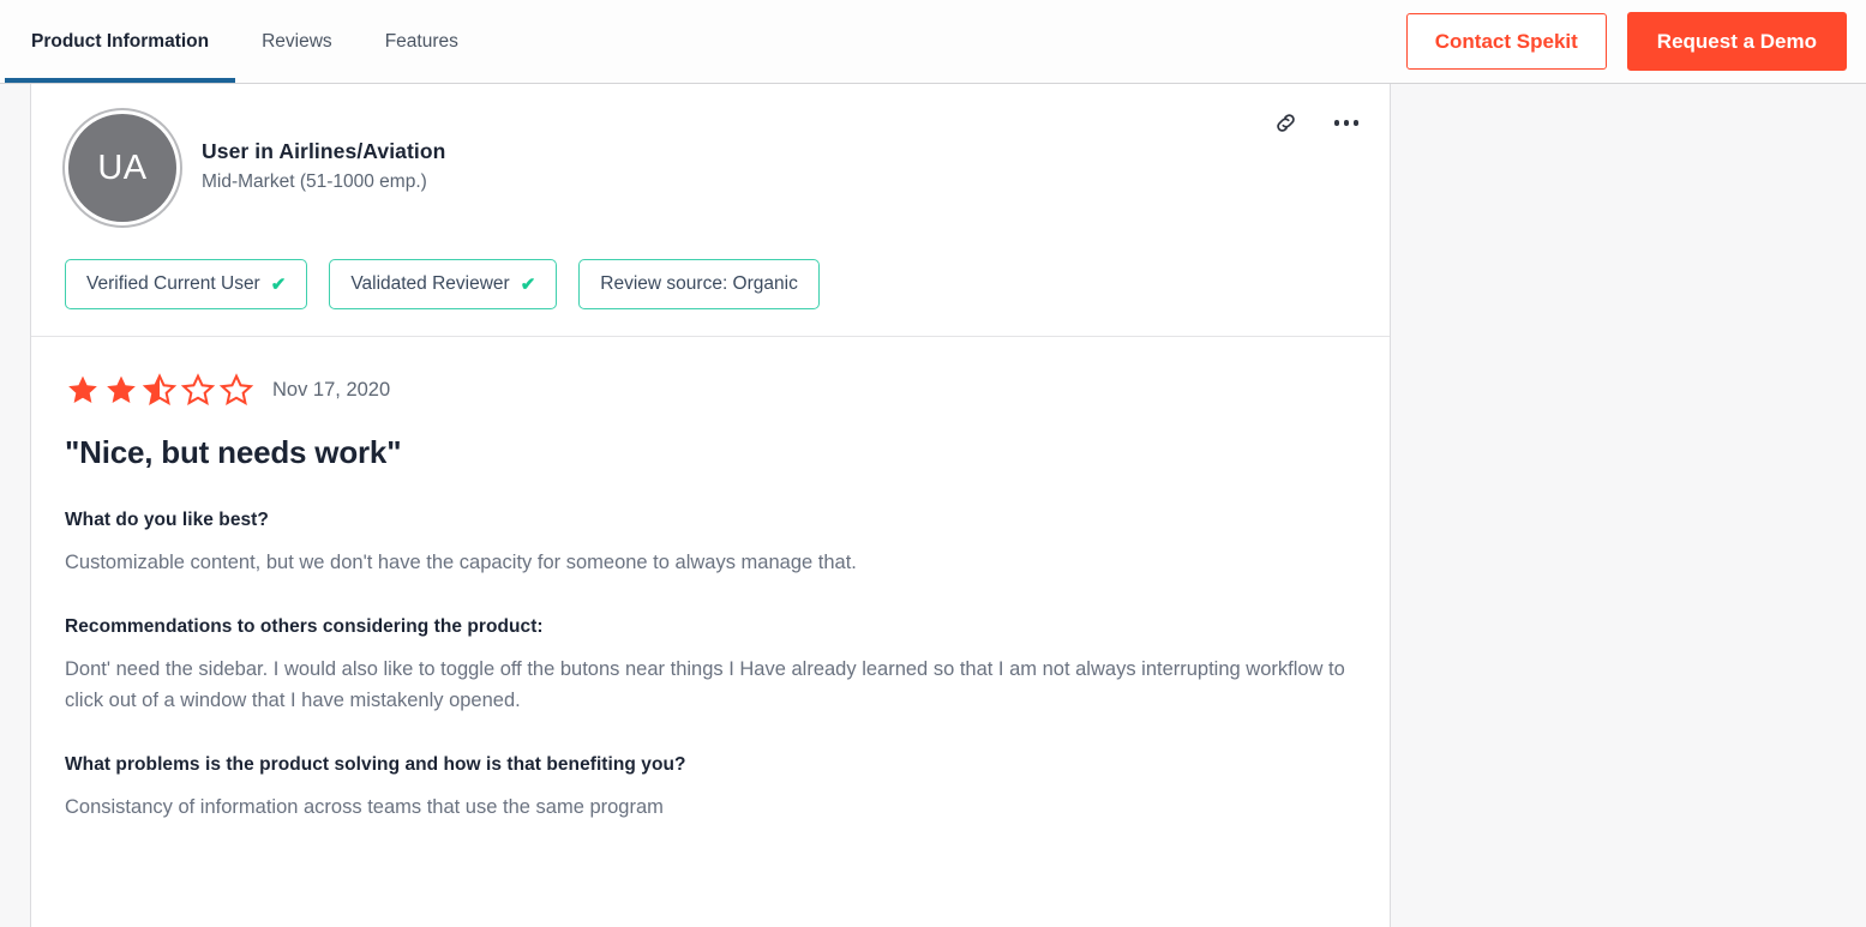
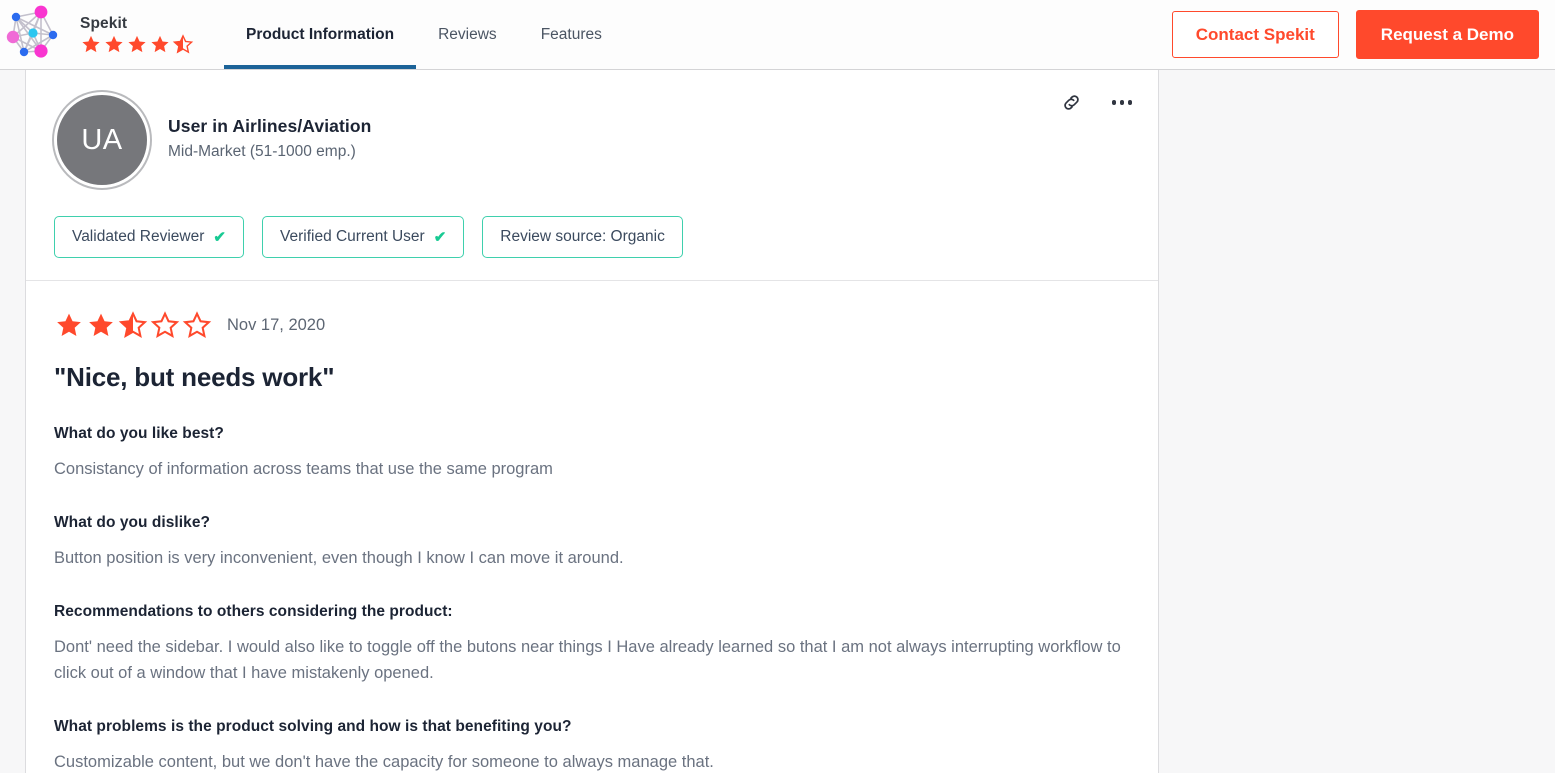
+ Spekit
  Product Information
  Reviews
  Features
  Contact Spekit
  Request a Demo
  UA
  User in Airlines/Aviation
  Mid-Market (51-1000 emp.)
- Verified Current User
+ Validated Reviewer
  ✔
- Validated Reviewer
+ Verified Current User
  ✔
  Review source: Organic
  Nov 17, 2020
  "Nice, but needs work"
  What do you like best?
- Customizable content, but we don't have the capacity for someone to always manage that.
+ Consistancy of information across teams that use the same program
+ What do you dislike?
+ Button position is very inconvenient, even though I know I can move it around.
  Recommendations to others considering the product:
  Dont' need the sidebar. I would also like to toggle off the butons near things I Have already learned so that I am not always interrupting workflow to click out of a window that I have mistakenly opened.
  What problems is the product solving and how is that benefiting you?
- Consistancy of information across teams that use the same program
+ Customizable content, but we don't have the capacity for someone to always manage that.
